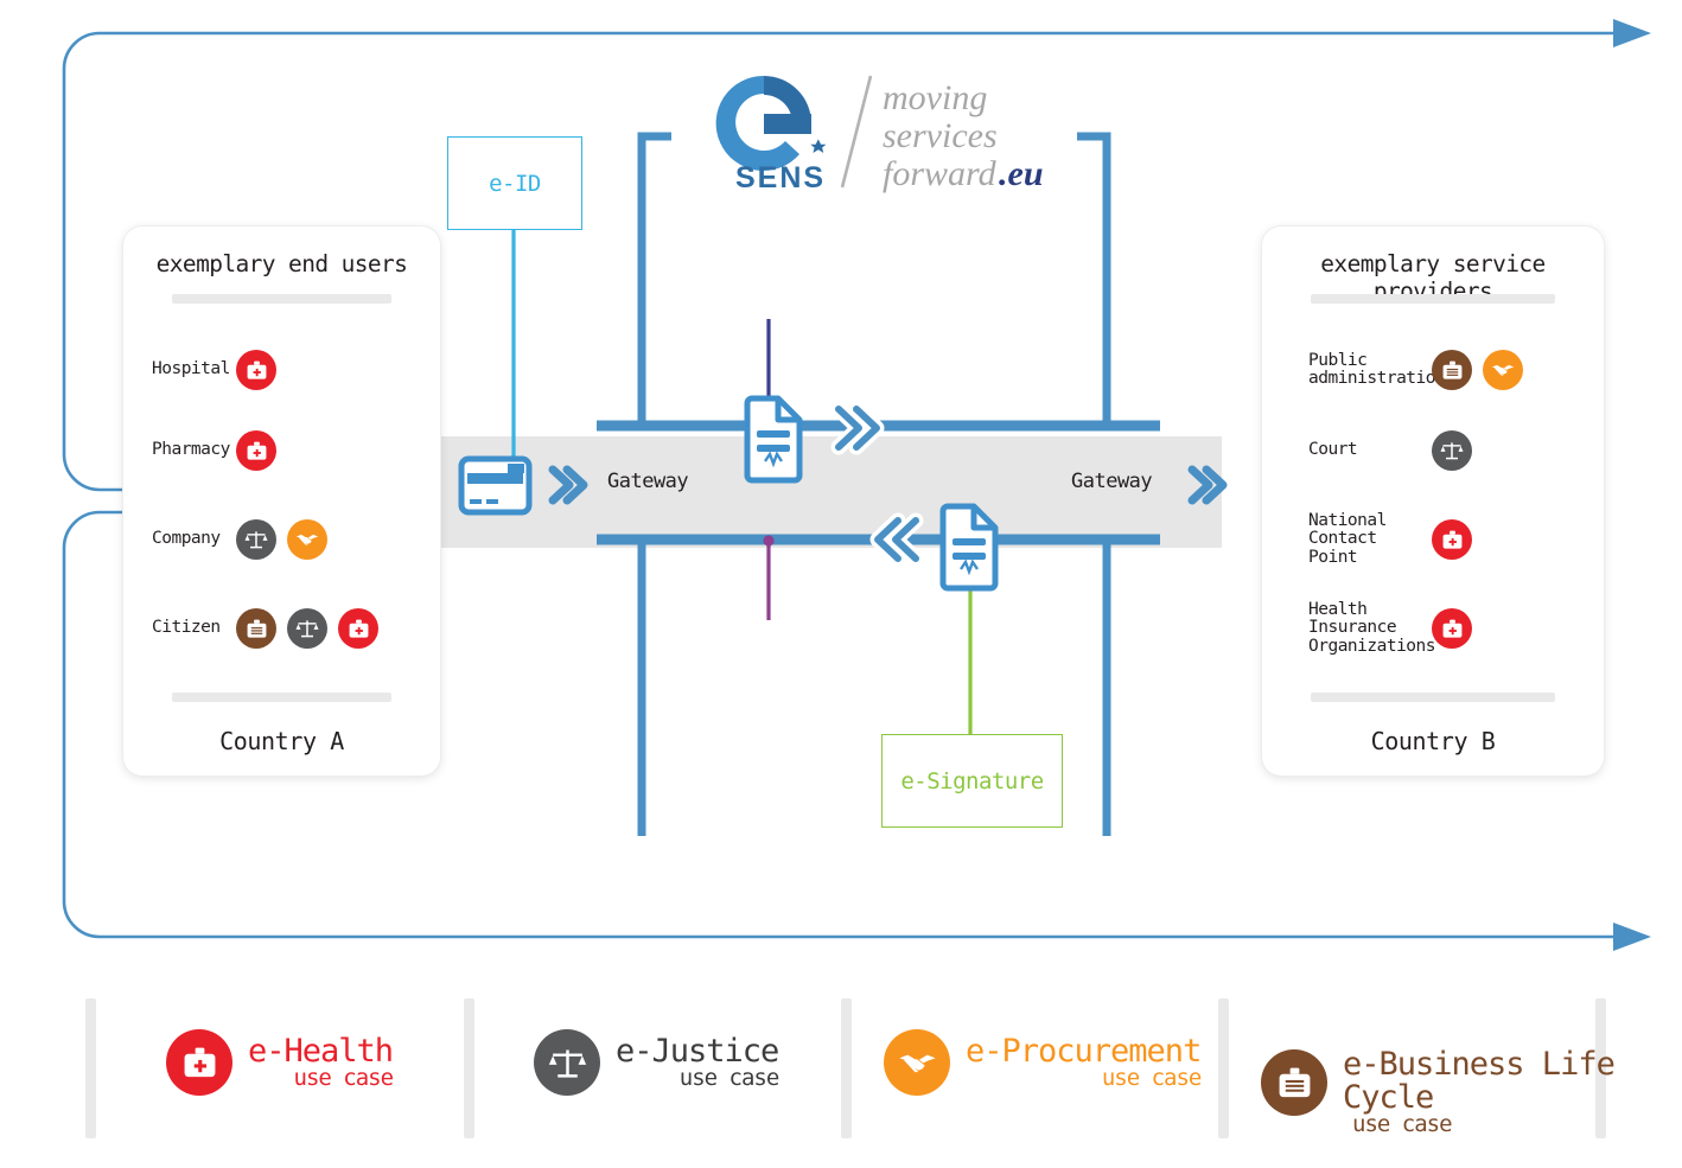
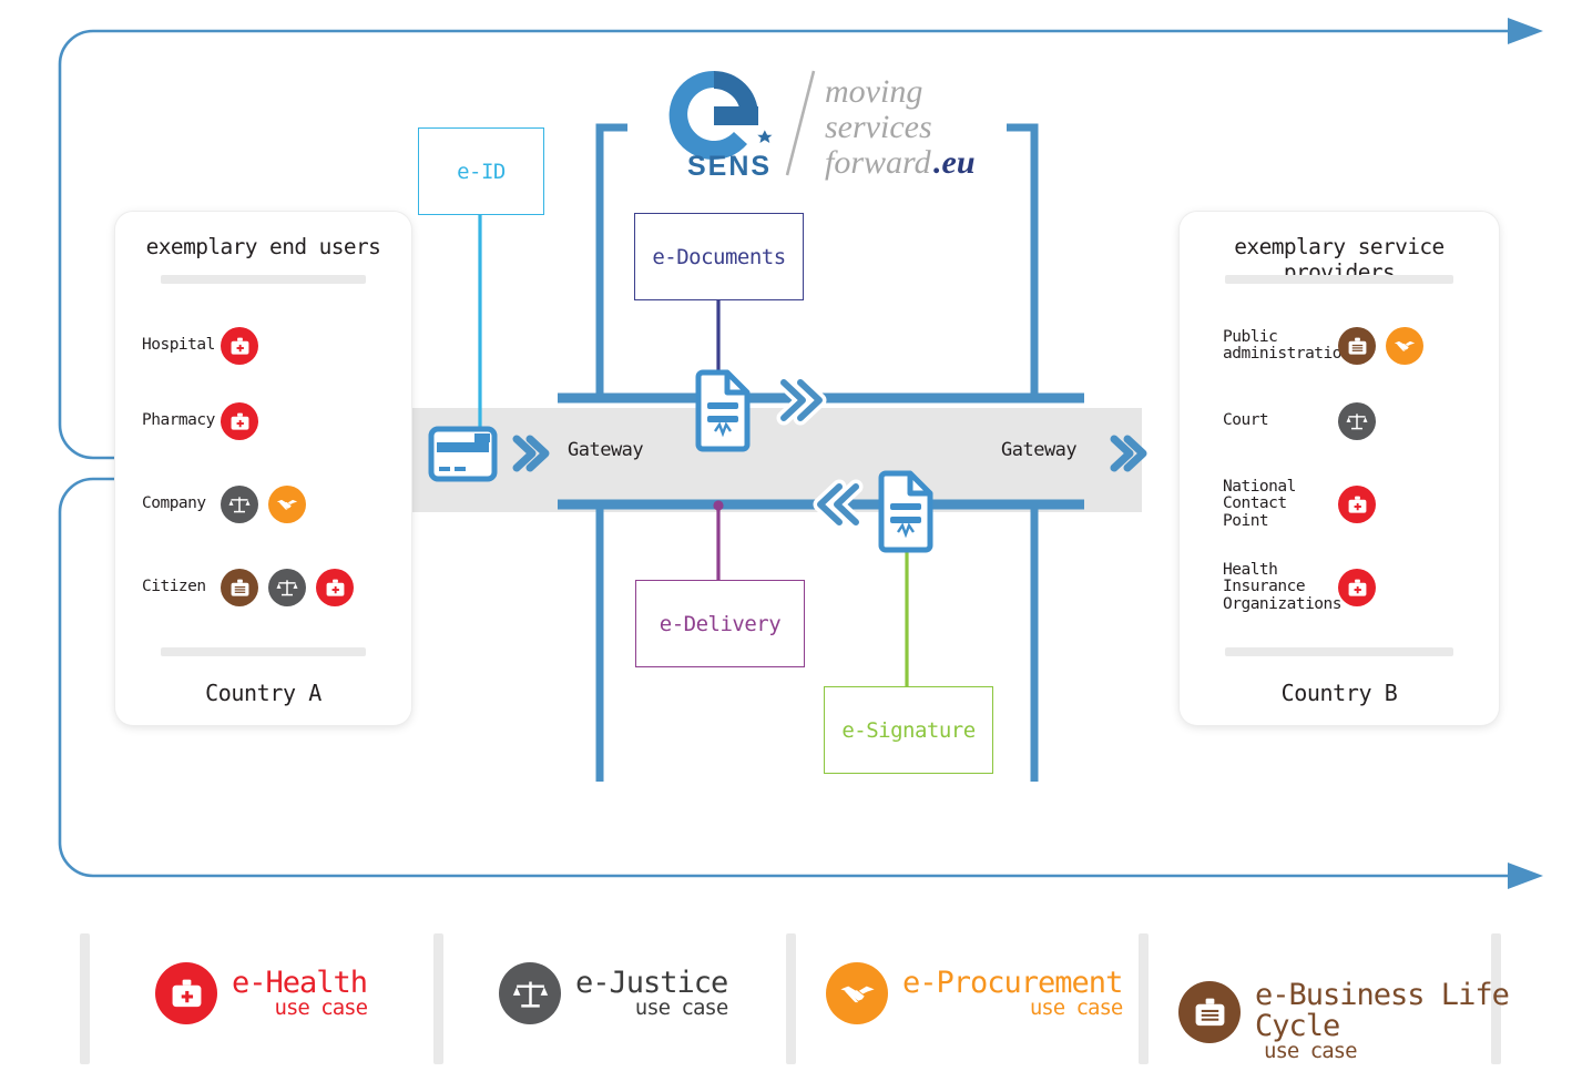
  Gateway
  Gateway
  e-ID
+ e-Documents
+ e-Delivery
  e-Signature
  SENS
  moving
  services
  forward
  .eu
  exemplary end users
  Hospital
  Pharmacy
  Company
  Citizen
  Country A
  exemplary service providers
  Public
  administratio
  Court
  National
  Contact Point
  Health Insurance
  Organizations
  Country B
  e-Health
  use case
  e-Justice
  use case
  e-Procurement
  use case
  e-Business Life
  Cycle use case
